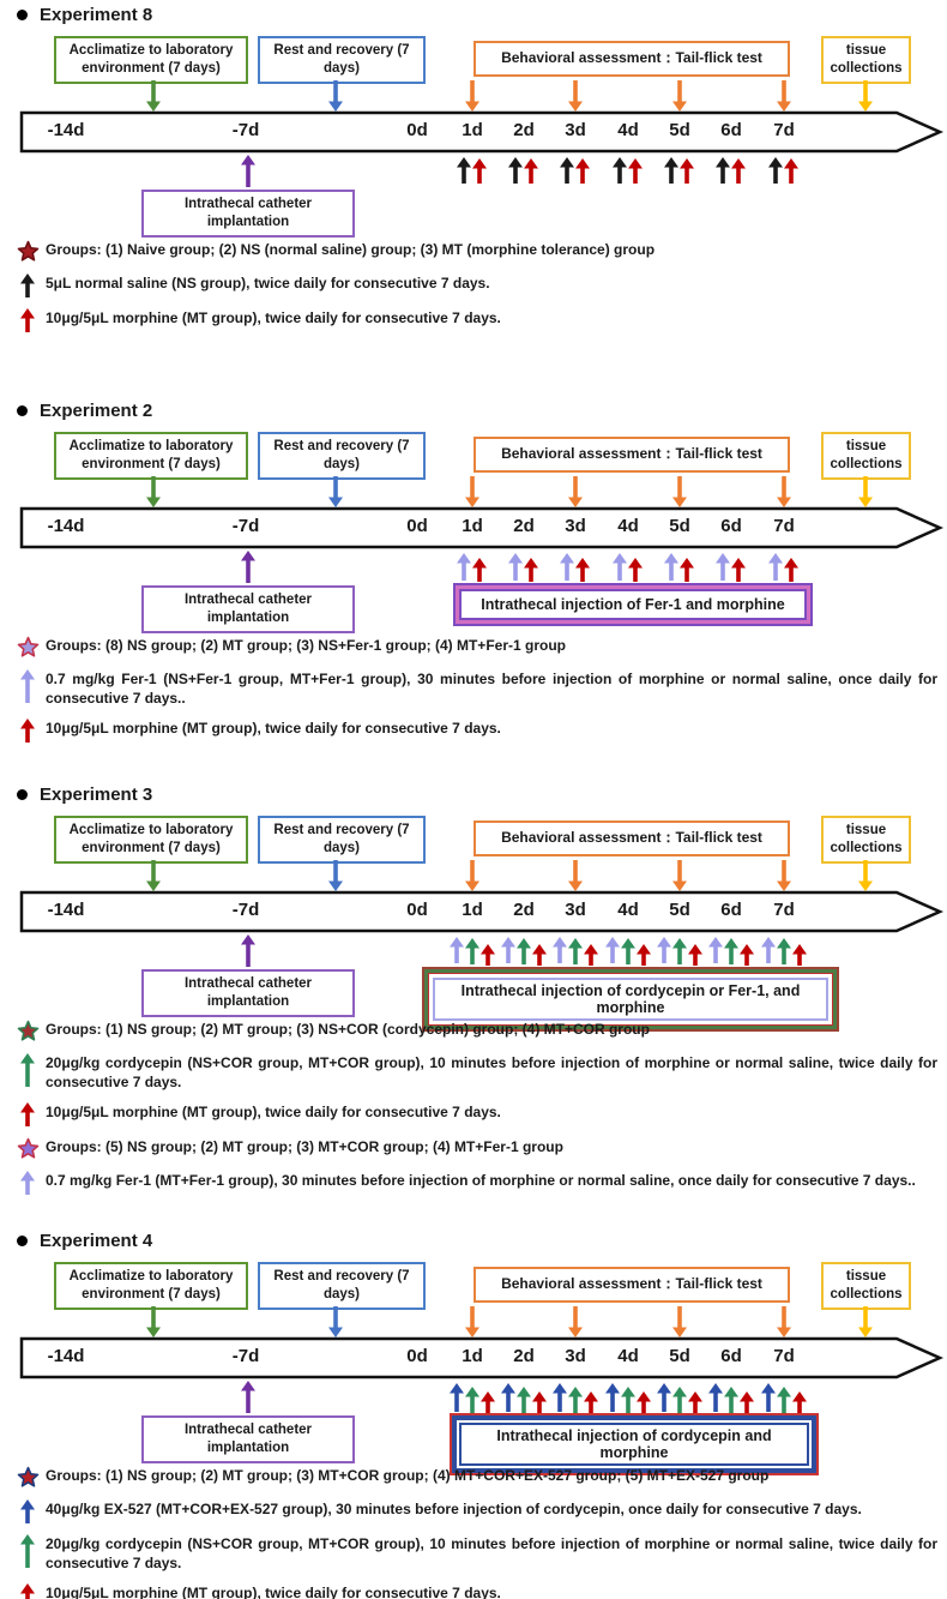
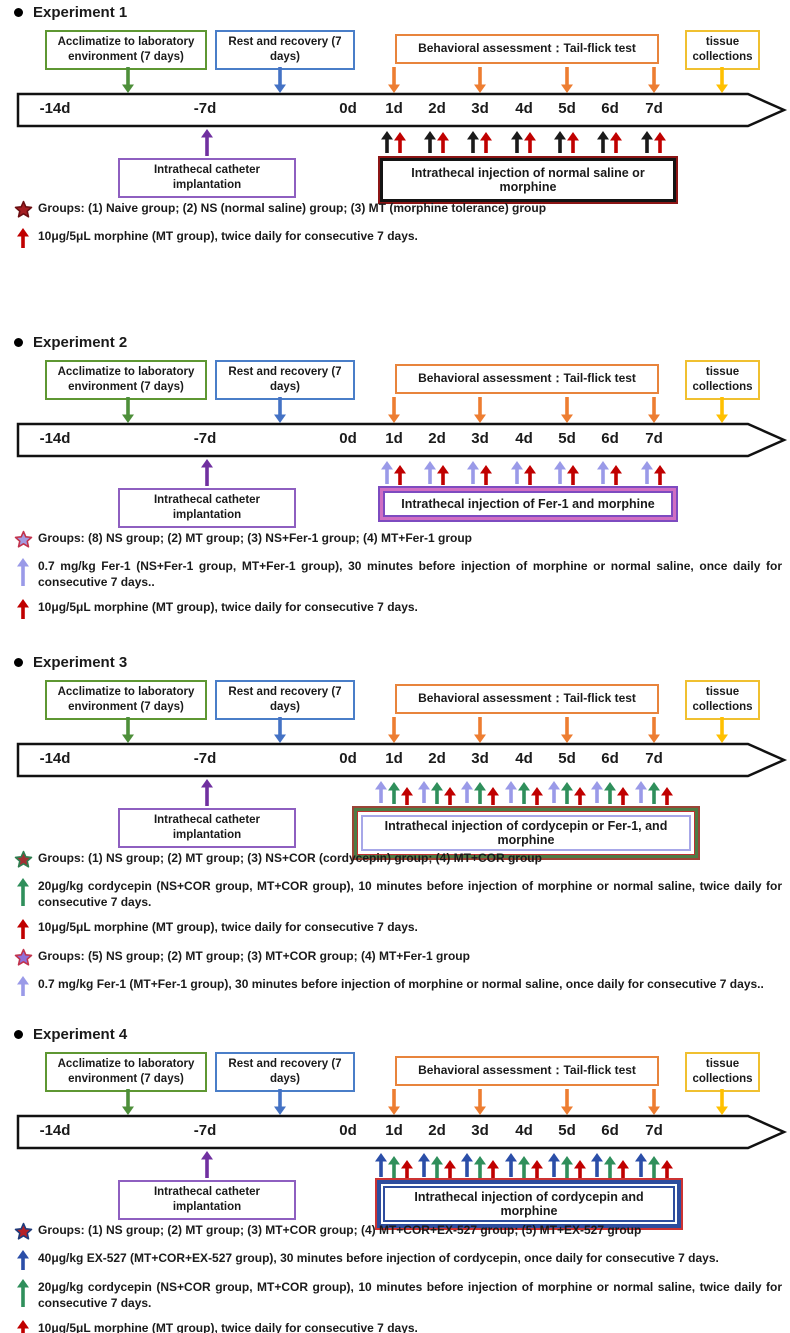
- Experiment 8
+ Experiment 1
  Acclimatize to laboratory environment (7 days)
  Rest and recovery (7 days)
  Behavioral assessment：Tail-flick test
  tissue collections
  -14d
  -7d
  0d
  1d
  2d
  3d
  4d
  5d
  6d
  7d
  Intrathecal catheter implantation
+ Intrathecal injection of normal saline or morphine
  Groups: (1) Naive group; (2) NS (normal saline) group; (3) MT (morphine tolerance) group
- 5μL normal saline (NS group), twice daily for consecutive 7 days.
  10μg/5μL morphine (MT group), twice daily for consecutive 7 days.
  Experiment 2
  Acclimatize to laboratory environment (7 days)
  Rest and recovery (7 days)
  Behavioral assessment：Tail-flick test
  tissue collections
  -14d
  -7d
  0d
  1d
  2d
  3d
  4d
  5d
  6d
  7d
  Intrathecal catheter implantation
  Intrathecal injection of Fer-1 and morphine
  Groups: (8) NS group; (2) MT group; (3) NS+Fer-1 group; (4) MT+Fer-1 group
  0.7 mg/kg Fer-1 (NS+Fer-1 group, MT+Fer-1 group), 30 minutes before injection of morphine or normal saline, once daily for consecutive 7 days..
  10μg/5μL morphine (MT group), twice daily for consecutive 7 days.
  Experiment 3
  Acclimatize to laboratory environment (7 days)
  Rest and recovery (7 days)
  Behavioral assessment：Tail-flick test
  tissue collections
  -14d
  -7d
  0d
  1d
  2d
  3d
  4d
  5d
  6d
  7d
  Intrathecal catheter implantation
  Intrathecal injection of cordycepin or Fer-1, and morphine
  Groups: (1) NS group; (2) MT group; (3) NS+COR (cordycepin) group; (4) MT+COR group
  20μg/kg cordycepin (NS+COR group, MT+COR group), 10 minutes before injection of morphine or normal saline, twice daily for consecutive 7 days.
  10μg/5μL morphine (MT group), twice daily for consecutive 7 days.
  Groups: (5) NS group; (2) MT group; (3) MT+COR group; (4) MT+Fer-1 group
  0.7 mg/kg Fer-1 (MT+Fer-1 group), 30 minutes before injection of morphine or normal saline, once daily for consecutive 7 days..
  Experiment 4
  Acclimatize to laboratory environment (7 days)
  Rest and recovery (7 days)
  Behavioral assessment：Tail-flick test
  tissue collections
  -14d
  -7d
  0d
  1d
  2d
  3d
  4d
  5d
  6d
  7d
  Intrathecal catheter implantation
  Intrathecal injection of cordycepin and morphine
  Groups: (1) NS group; (2) MT group; (3) MT+COR group; (4) MT+COR+EX-527 group; (5) MT+EX-527 group
  40μg/kg EX-527 (MT+COR+EX-527 group), 30 minutes before injection of cordycepin, once daily for consecutive 7 days.
  20μg/kg cordycepin (NS+COR group, MT+COR group), 10 minutes before injection of morphine or normal saline, twice daily for consecutive 7 days.
  10μg/5μL morphine (MT group), twice daily for consecutive 7 days.
